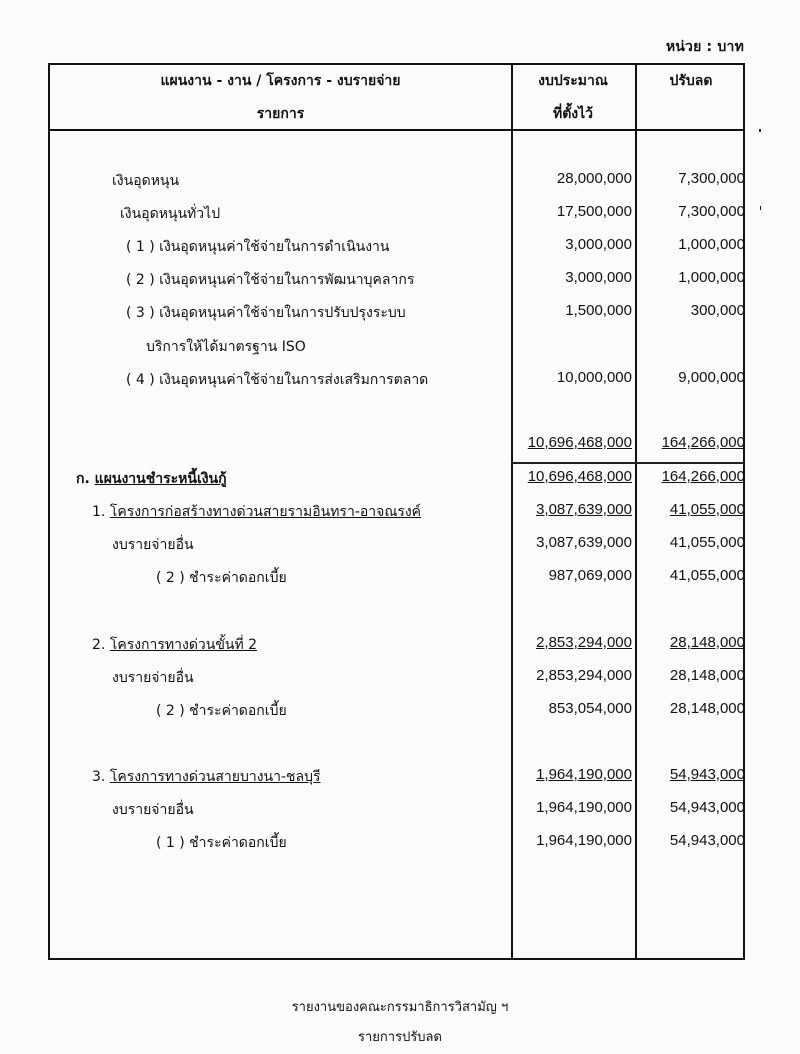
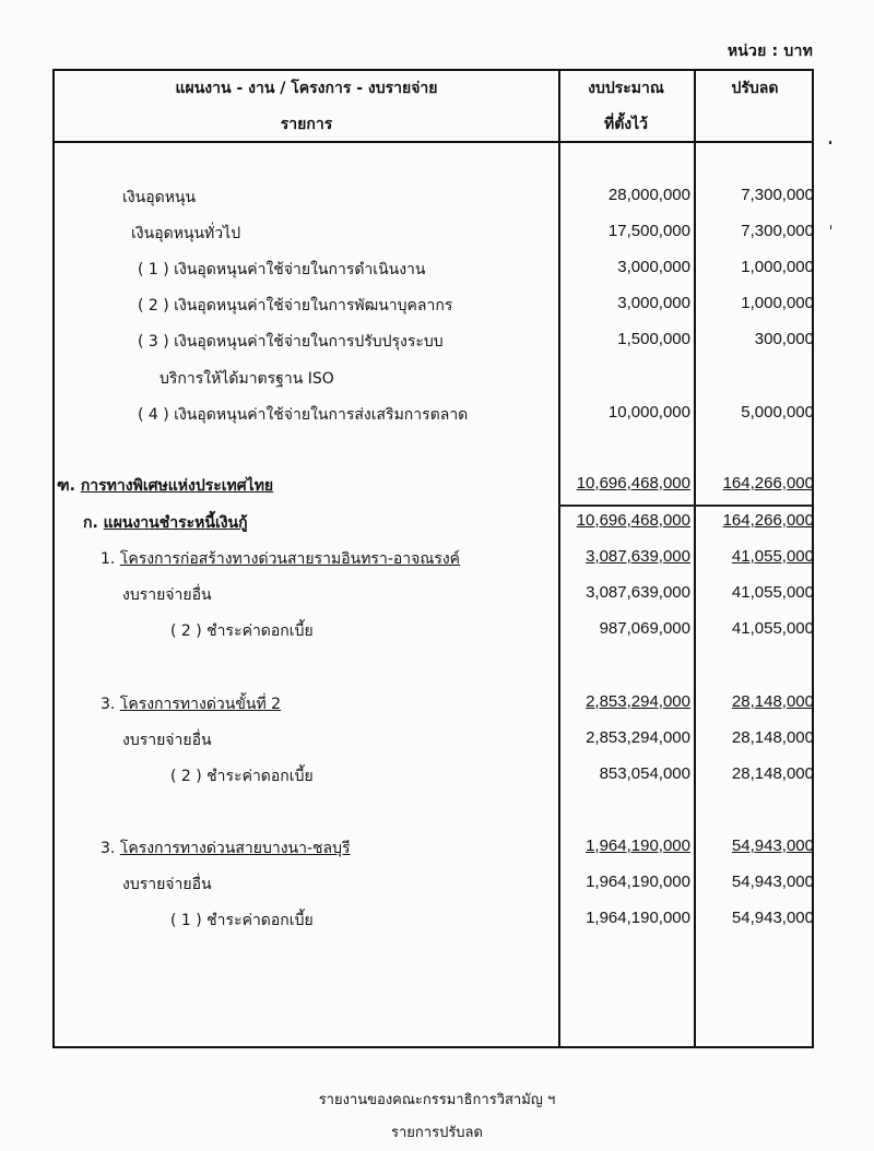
  หน่วย : บาท
  แผนงาน - งาน / โครงการ - งบรายจ่าย
  รายการ
  งบประมาณ
  ที่ตั้งไว้
  ปรับลด
  เงินอุดหนุน
  28,000,000
  7,300,000
  เงินอุดหนุนทั่วไป
  17,500,000
  7,300,000
  ( 1 ) เงินอุดหนุนค่าใช้จ่ายในการดำเนินงาน
  3,000,000
  1,000,000
  ( 2 ) เงินอุดหนุนค่าใช้จ่ายในการพัฒนาบุคลากร
  3,000,000
  1,000,000
  ( 3 ) เงินอุดหนุนค่าใช้จ่ายในการปรับปรุงระบบ
  1,500,000
  300,000
  บริการให้ได้มาตรฐาน ISO
  ( 4 ) เงินอุดหนุนค่าใช้จ่ายในการส่งเสริมการตลาด
  10,000,000
- 9,000,000
+ 5,000,000
+ ฑ. การทางพิเศษแห่งประเทศไทย
  10,696,468,000
  164,266,000
  ก. แผนงานชำระหนี้เงินกู้
  10,696,468,000
  164,266,000
  1. โครงการก่อสร้างทางด่วนสายรามอินทรา-อาจณรงค์
  3,087,639,000
  41,055,000
  งบรายจ่ายอื่น
  3,087,639,000
  41,055,000
  ( 2 ) ชำระค่าดอกเบี้ย
  987,069,000
  41,055,000
- 2. โครงการทางด่วนขั้นที่ 2
+ 3. โครงการทางด่วนขั้นที่ 2
  2,853,294,000
  28,148,000
  งบรายจ่ายอื่น
  2,853,294,000
  28,148,000
  ( 2 ) ชำระค่าดอกเบี้ย
  853,054,000
  28,148,000
  3. โครงการทางด่วนสายบางนา-ชลบุรี
  1,964,190,000
  54,943,000
  งบรายจ่ายอื่น
  1,964,190,000
  54,943,000
  ( 1 ) ชำระค่าดอกเบี้ย
  1,964,190,000
  54,943,000
  รายงานของคณะกรรมาธิการวิสามัญ ฯ
  รายการปรับลด
